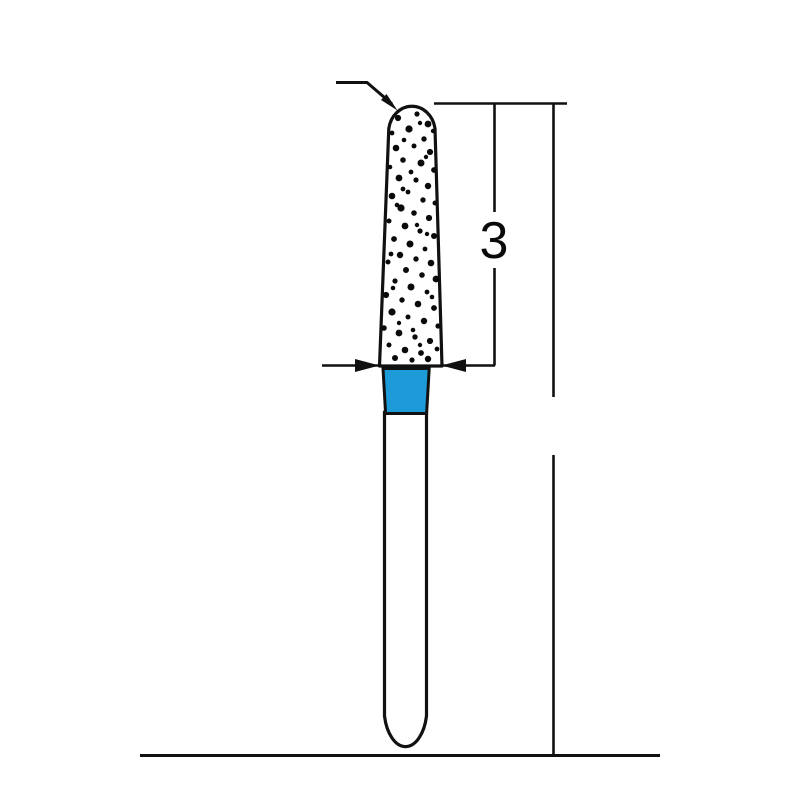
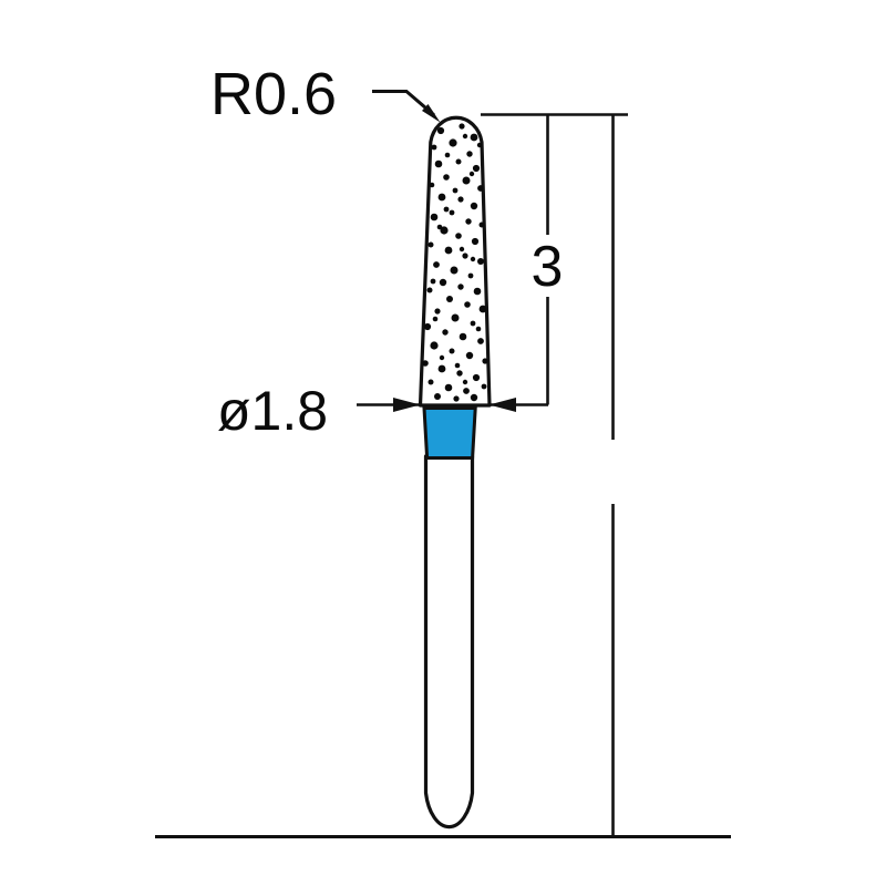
+ R0.6
+ ø1.8
  3
